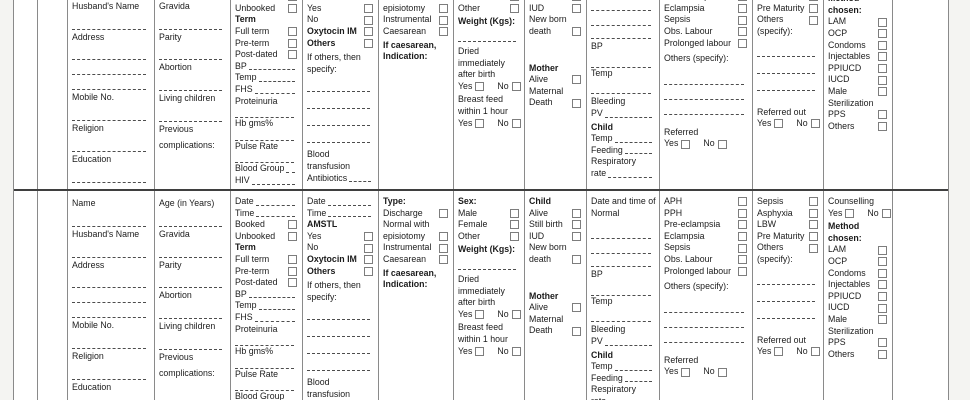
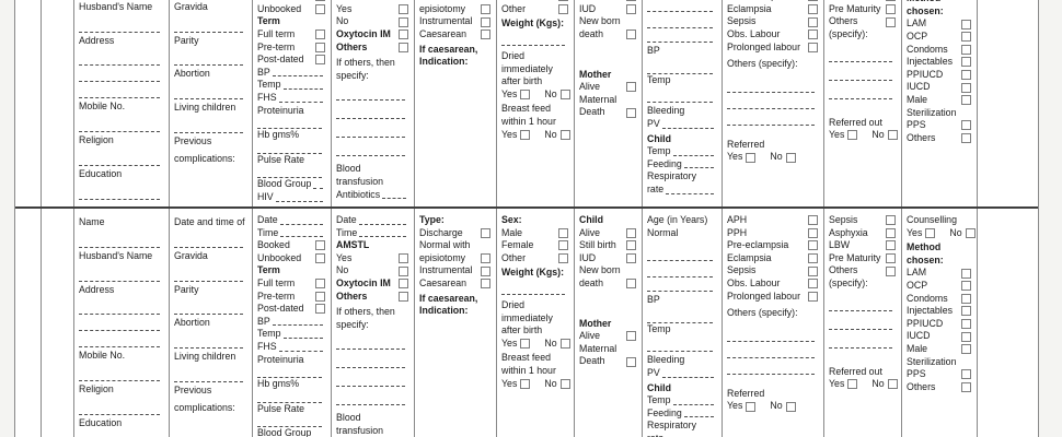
  Husband's Name
  Address
  Mobile No.
  Religion
  Education
  Gravida
  Parity
  Abortion
  Living children
  Previous
  complications:
  Unbooked
  Term
  Full term
  Pre-term
  Post-dated
  BP
  Temp
  FHS
  Proteinuria
  Hb gms%
  Pulse Rate
  Blood Group
  HIV
  Yes
  No
  Oxytocin IM
  Others
  If others, then
  specify:
  Blood
  transfusion
  Antibiotics
  episiotomy
  Instrumental
  Caesarean
  If caesarean,
  Indication:
  Other
  Weight (Kgs):
  Dried
  immediately
  after birth
  Yes
  No
  Breast feed
  within 1 hour
  Yes
  No
  IUD
  New born
  death
  Mother
  Alive
  Maternal
  Death
  BP
  Temp
  Bleeding
  PV
  Child
  Temp
  Feeding
  Respiratory
  rate
  Eclampsia
  Sepsis
  Obs. Labour
  Prolonged labour
  Others (specify):
  Referred
  Yes
  No
  Pre Maturity
  Others
  (specify):
  Referred out
  Yes
  No
  chosen:
  LAM
  OCP
  Condoms
  Injectables
  PPIUCD
  IUCD
  Male
  Sterilization
  PPS
  Others
  Name
  Husband's Name
  Address
  Mobile No.
  Religion
  Education
- Age (in Years)
+ Date and time of
  Gravida
  Parity
  Abortion
  Living children
  Previous
  complications:
  Date
  Time
  Booked
  Unbooked
  Term
  Full term
  Pre-term
  Post-dated
  BP
  Temp
  FHS
  Proteinuria
  Hb gms%
  Pulse Rate
  Blood Group
  Date
  Time
  AMSTL
  Yes
  No
  Oxytocin IM
  Others
  If others, then
  specify:
  Blood
  transfusion
  Type:
  Discharge
  Normal with
  episiotomy
  Instrumental
  Caesarean
  If caesarean,
  Indication:
  Sex:
  Male
  Female
  Other
  Weight (Kgs):
  Dried
  immediately
  after birth
  Yes
  No
  Breast feed
  within 1 hour
  Yes
  No
  Child
  Alive
  Still birth
  IUD
  New born
  death
  Mother
  Alive
  Maternal
  Death
- Date and time of
+ Age (in Years)
  Normal
  BP
  Temp
  Bleeding
  PV
  Child
  Temp
  Feeding
  Respiratory
  APH
  PPH
  Pre-eclampsia
  Eclampsia
  Sepsis
  Obs. Labour
  Prolonged labour
  Others (specify):
  Referred
  Yes
  No
  Sepsis
  Asphyxia
  LBW
  Pre Maturity
  Others
  (specify):
  Referred out
  Yes
  No
  Counselling
  Yes
  No
  Method
  chosen:
  LAM
  OCP
  Condoms
  Injectables
  PPIUCD
  IUCD
  Male
  Sterilization
  PPS
  Others
